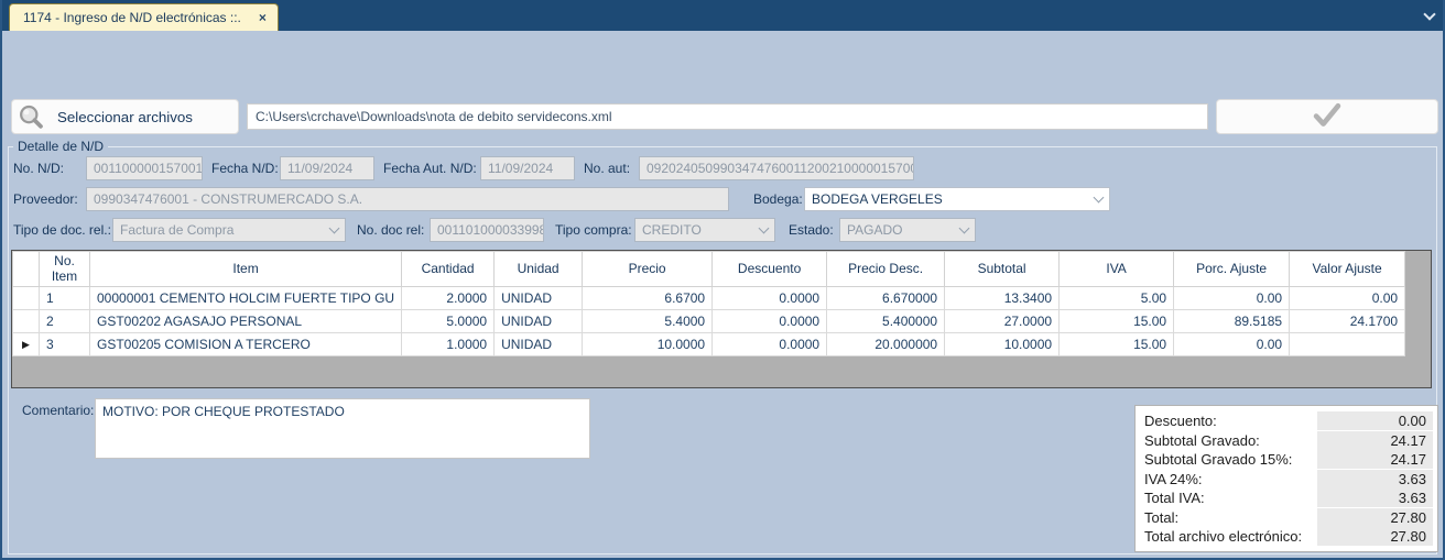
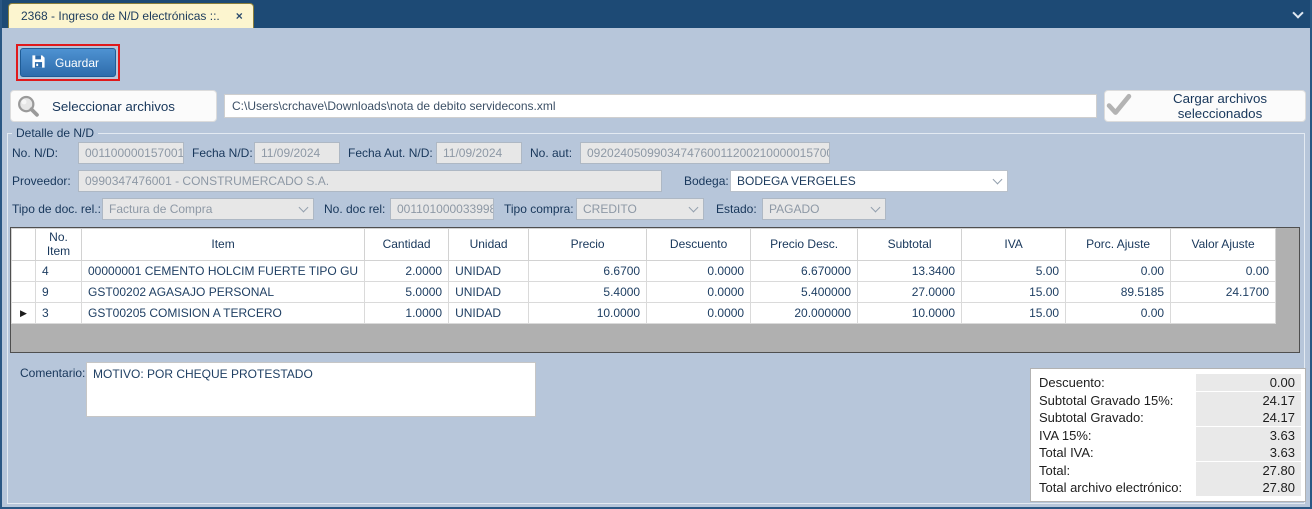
- 1174 - Ingreso de N/D electrónicas ::.
+ 2368 - Ingreso de N/D electrónicas ::.
  ×
+ Guardar
  Seleccionar archivos
  C:\Users\crchave\Downloads\nota de debito servidecons.xml
+ Cargar archivos seleccionados
  Detalle de N/D
  No. N/D:
  001100000157001
  Fecha N/D:
  11/09/2024
  Fecha Aut. N/D:
  11/09/2024
  No. aut:
  0920240509903474760011200210000015700
  Proveedor:
  0990347476001 - CONSTRUMERCADO S.A.
  Bodega:
  BODEGA VERGELES
  Tipo de doc. rel.:
  Factura de Compra
  No. doc rel:
  001101000033998
  Tipo compra:
  CREDITO
  Estado:
  PAGADO
  	No. Item	Item	Cantidad	Unidad	Precio	Descuento	Precio Desc.	Subtotal	IVA	Porc. Ajuste	Valor Ajuste
- 	1	00000001 CEMENTO HOLCIM FUERTE TIPO GU	2.0000	UNIDAD	6.6700	0.0000	6.670000	13.3400	5.00	0.00	0.00
+ 	4	00000001 CEMENTO HOLCIM FUERTE TIPO GU	2.0000	UNIDAD	6.6700	0.0000	6.670000	13.3400	5.00	0.00	0.00
- 	2	GST00202 AGASAJO PERSONAL	5.0000	UNIDAD	5.4000	0.0000	5.400000	27.0000	15.00	89.5185	24.1700
+ 	9	GST00202 AGASAJO PERSONAL	5.0000	UNIDAD	5.4000	0.0000	5.400000	27.0000	15.00	89.5185	24.1700
  ▶	3	GST00205 COMISION A TERCERO	1.0000	UNIDAD	10.0000	0.0000	20.000000	10.0000	15.00	0.00
  Comentario:
  MOTIVO: POR CHEQUE PROTESTADO
  Descuento:
  0.00
- Subtotal Gravado:
+ Subtotal Gravado 15%:
  24.17
- Subtotal Gravado 15%:
+ Subtotal Gravado:
  24.17
- IVA 24%:
+ IVA 15%:
  3.63
  Total IVA:
  3.63
  Total:
  27.80
  Total archivo electrónico:
  27.80
